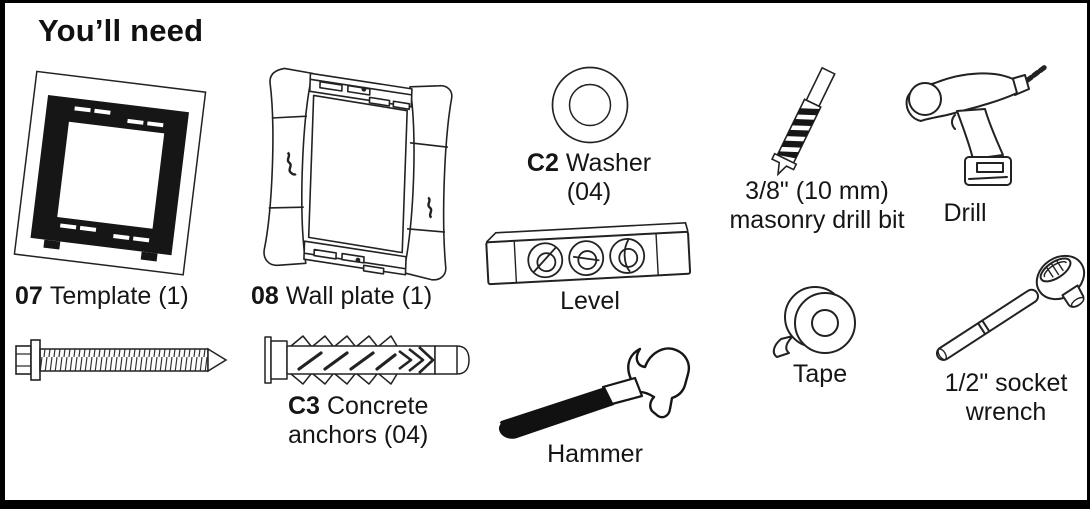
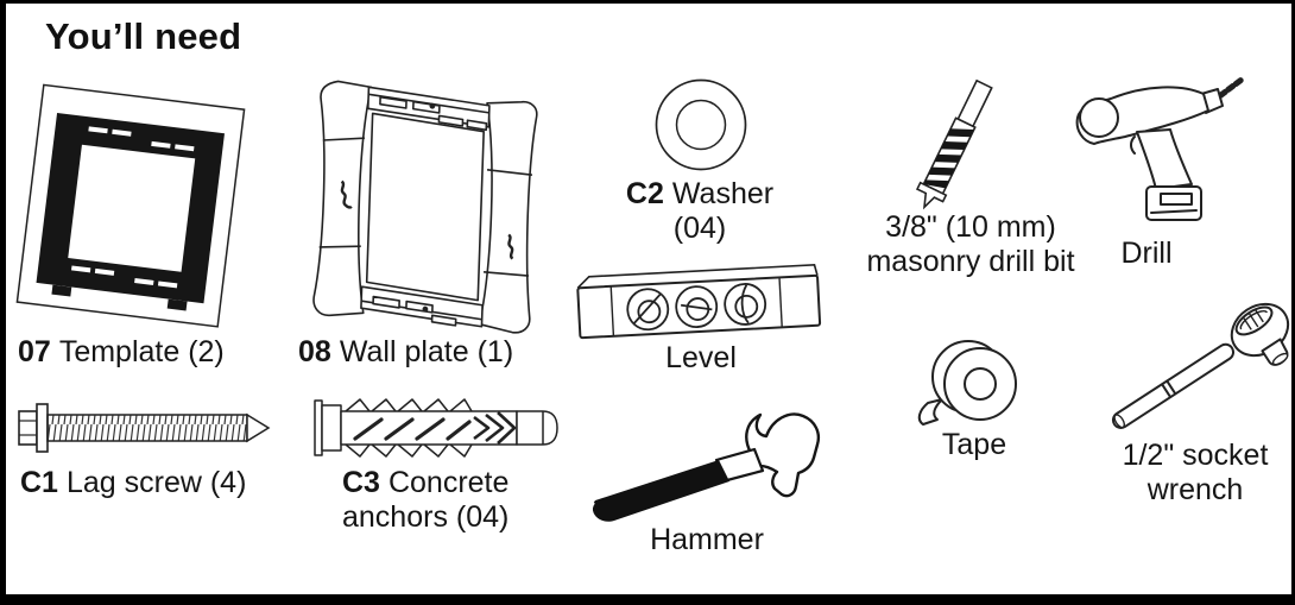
  You’ll need
- 07 Template (1)
+ 07 Template (2)
  08 Wall plate (1)
  C2 Washer
  (04)
  Level
  3/8" (10 mm)
  masonry drill bit
  Drill
+ C1 Lag screw (4)
  C3 Concrete
  anchors (04)
  Hammer
  Tape
  1/2" socket
  wrench
